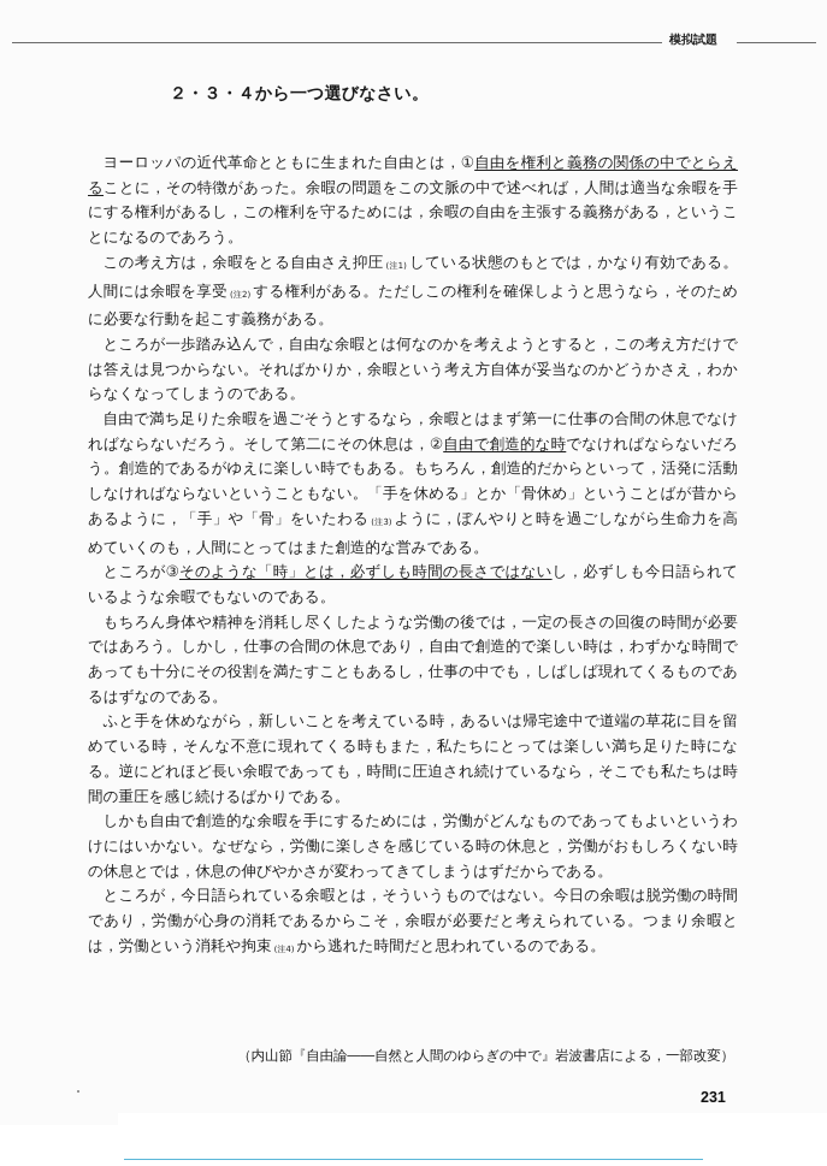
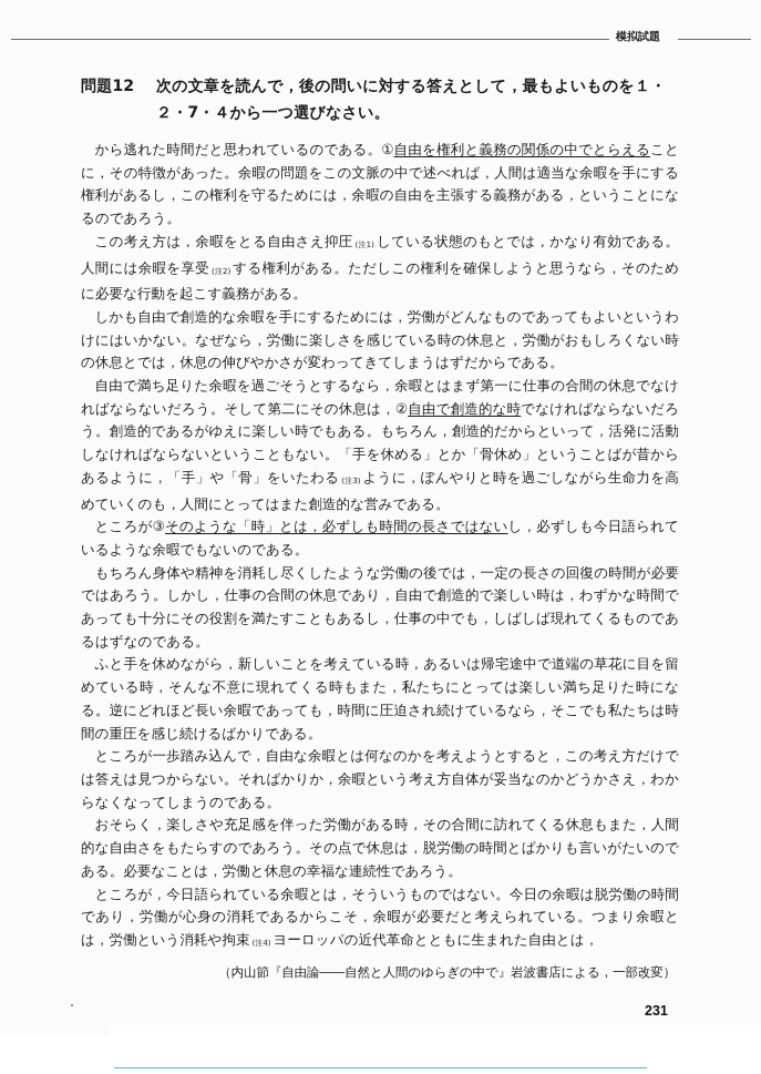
  模拟試題
+ 問題12 次の文章を読んで，後の問いに対する答えとして，最もよいものを１・
- ２・３・４から一つ選びなさい。
+ ２・7・４から一つ選びなさい。
- ヨーロッパの近代革命とともに生まれた自由とは，①自由を権利と義務の関係の中でとらえることに，その特徴があった。余暇の問題をこの文脈の中で述べれば，人間は適当な余暇を手にする権利があるし，この権利を守るためには，余暇の自由を主張する義務がある，ということになるのであろう。
+ から逃れた時間だと思われているのである。①自由を権利と義務の関係の中でとらえることに，その特徴があった。余暇の問題をこの文脈の中で述べれば，人間は適当な余暇を手にする権利があるし，この権利を守るためには，余暇の自由を主張する義務がある，ということになるのであろう。
  この考え方は，余暇をとる自由さえ抑圧 (注1) している状態のもとでは，かなり有効である。人間には余暇を享受 (注2) する権利がある。ただしこの権利を確保しようと思うなら，そのために必要な行動を起こす義務がある。
- ところが一歩踏み込んで，自由な余暇とは何なのかを考えようとすると，この考え方だけでは答えは見つからない。そればかりか，余暇という考え方自体が妥当なのかどうかさえ，わからなくなってしまうのである。
+ しかも自由で創造的な余暇を手にするためには，労働がどんなものであってもよいというわけにはいかない。なぜなら，労働に楽しさを感じている時の休息と，労働がおもしろくない時の休息とでは，休息の伸びやかさが変わってきてしまうはずだからである。
  自由で満ち足りた余暇を過ごそうとするなら，余暇とはまず第一に仕事の合間の休息でなければならないだろう。そして第二にその休息は，②自由で創造的な時でなければならないだろう。創造的であるがゆえに楽しい時でもある。もちろん，創造的だからといって，活発に活動しなければならないということもない。「手を休める」とか「骨休め」ということばが昔からあるように，「手」や「骨」をいたわる (注3) ように，ぼんやりと時を過ごしながら生命力を高めていくのも，人間にとってはまた創造的な営みである。
  ところが③そのような「時」とは，必ずしも時間の長さではないし，必ずしも今日語られているような余暇でもないのである。
  もちろん身体や精神を消耗し尽くしたような労働の後では，一定の長さの回復の時間が必要ではあろう。しかし，仕事の合間の休息であり，自由で創造的で楽しい時は，わずかな時間であっても十分にその役割を満たすこともあるし，仕事の中でも，しばしば現れてくるものであるはずなのである。
  ふと手を休めながら，新しいことを考えている時，あるいは帰宅途中で道端の草花に目を留めている時，そんな不意に現れてくる時もまた，私たちにとっては楽しい満ち足りた時になる。逆にどれほど長い余暇であっても，時間に圧迫され続けているなら，そこでも私たちは時間の重圧を感じ続けるばかりである。
- しかも自由で創造的な余暇を手にするためには，労働がどんなものであってもよいというわけにはいかない。なぜなら，労働に楽しさを感じている時の休息と，労働がおもしろくない時の休息とでは，休息の伸びやかさが変わってきてしまうはずだからである。
+ ところが一歩踏み込んで，自由な余暇とは何なのかを考えようとすると，この考え方だけでは答えは見つからない。そればかりか，余暇という考え方自体が妥当なのかどうかさえ，わからなくなってしまうのである。
+ おそらく，楽しさや充足感を伴った労働がある時，その合間に訪れてくる休息もまた，人間的な自由さをもたらすのであろう。その点で休息は，脱労働の時間とばかりも言いがたいのである。必要なことは，労働と休息の幸福な連続性であろう。
- ところが，今日語られている余暇とは，そういうものではない。今日の余暇は脱労働の時間であり，労働が心身の消耗であるからこそ，余暇が必要だと考えられている。つまり余暇とは，労働という消耗や拘束 (注4) から逃れた時間だと思われているのである。
+ ところが，今日語られている余暇とは，そういうものではない。今日の余暇は脱労働の時間であり，労働が心身の消耗であるからこそ，余暇が必要だと考えられている。つまり余暇とは，労働という消耗や拘束 (注4) ヨーロッパの近代革命とともに生まれた自由とは，
  （内山節『自由論――自然と人間のゆらぎの中で』岩波書店による，一部改変）
  231
